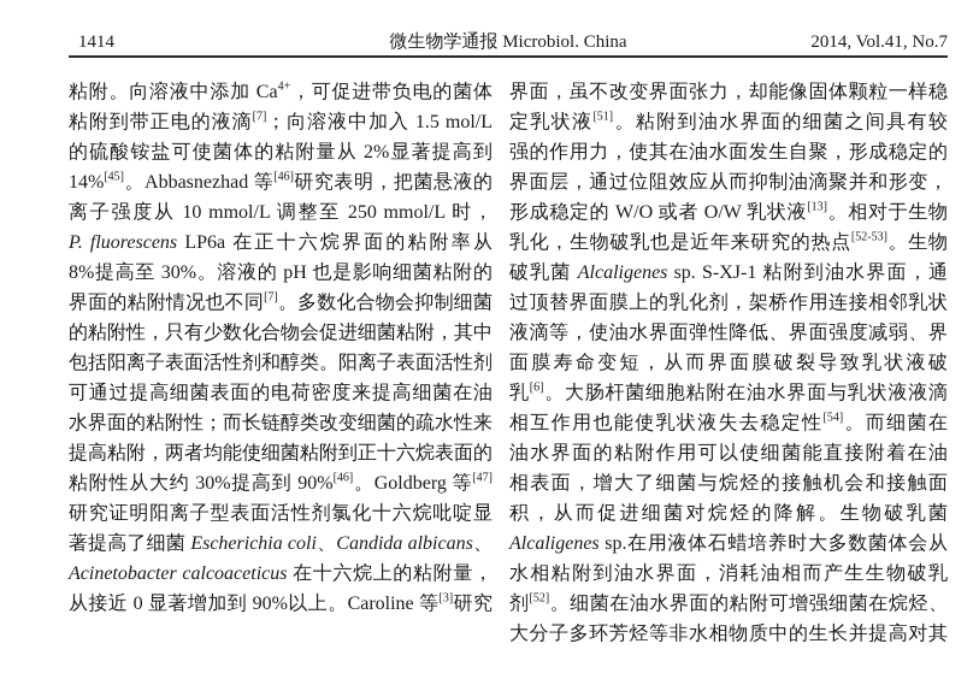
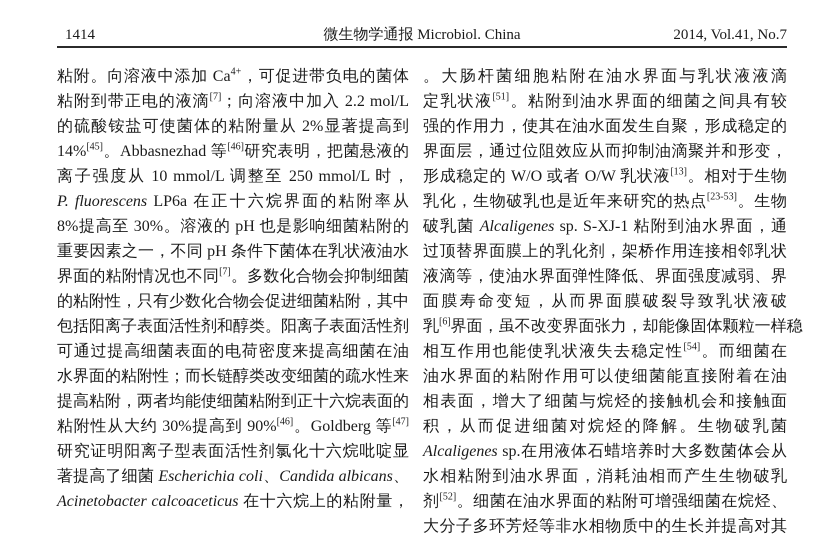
  1414
  微生物学通报 Microbiol. China
  2014, Vol.41, No.7
  粘附。向溶液中添加 Ca4+，可促进带负电的菌体
- 粘附到带正电的液滴[7]；向溶液中加入 1.5 mol/L
+ 粘附到带正电的液滴[7]；向溶液中加入 2.2 mol/L
  的硫酸铵盐可使菌体的粘附量从 2%显著提高到
  14%[45]。Abbasnezhad 等[46]研究表明，把菌悬液的
  离子强度从 10 mmol/L 调整至 250 mmol/L 时，
  P. fluorescens LP6a 在正十六烷界面的粘附率从
  8%提高至 30%。溶液的 pH 也是影响细菌粘附的
+ 重要因素之一，不同 pH 条件下菌体在乳状液油水
  界面的粘附情况也不同[7]。多数化合物会抑制细菌
  的粘附性，只有少数化合物会促进细菌粘附，其中
  包括阳离子表面活性剂和醇类。阳离子表面活性剂
  可通过提高细菌表面的电荷密度来提高细菌在油
  水界面的粘附性；而长链醇类改变细菌的疏水性来
  提高粘附，两者均能使细菌粘附到正十六烷表面的
  粘附性从大约 30%提高到 90%[46]。Goldberg 等[47]
  研究证明阳离子型表面活性剂氯化十六烷吡啶显
  著提高了细菌 Escherichia coli、Candida albicans、
  Acinetobacter calcoaceticus 在十六烷上的粘附量，
- 从接近 0 显著增加到 90%以上。Caroline 等[3]研究
- 界面，虽不改变界面张力，却能像固体颗粒一样稳
+ 。大肠杆菌细胞粘附在油水界面与乳状液液滴
  定乳状液[51]。粘附到油水界面的细菌之间具有较
  强的作用力，使其在油水面发生自聚，形成稳定的
  界面层，通过位阻效应从而抑制油滴聚并和形变，
  形成稳定的 W/O 或者 O/W 乳状液[13]。相对于生物
- 乳化，生物破乳也是近年来研究的热点[52-53]。生物
+ 乳化，生物破乳也是近年来研究的热点[23-53]。生物
  破乳菌 Alcaligenes sp. S-XJ-1 粘附到油水界面，通
  过顶替界面膜上的乳化剂，架桥作用连接相邻乳状
  液滴等，使油水界面弹性降低、界面强度减弱、界
  面膜寿命变短，从而界面膜破裂导致乳状液破
- 乳[6]。大肠杆菌细胞粘附在油水界面与乳状液液滴
+ 乳[6]界面，虽不改变界面张力，却能像固体颗粒一样稳
  相互作用也能使乳状液失去稳定性[54]。而细菌在
  油水界面的粘附作用可以使细菌能直接附着在油
  相表面，增大了细菌与烷烃的接触机会和接触面
  积，从而促进细菌对烷烃的降解。生物破乳菌
  Alcaligenes sp.在用液体石蜡培养时大多数菌体会从
  水相粘附到油水界面，消耗油相而产生生物破乳
  剂[52]。细菌在油水界面的粘附可增强细菌在烷烃、
  大分子多环芳烃等非水相物质中的生长并提高对其
